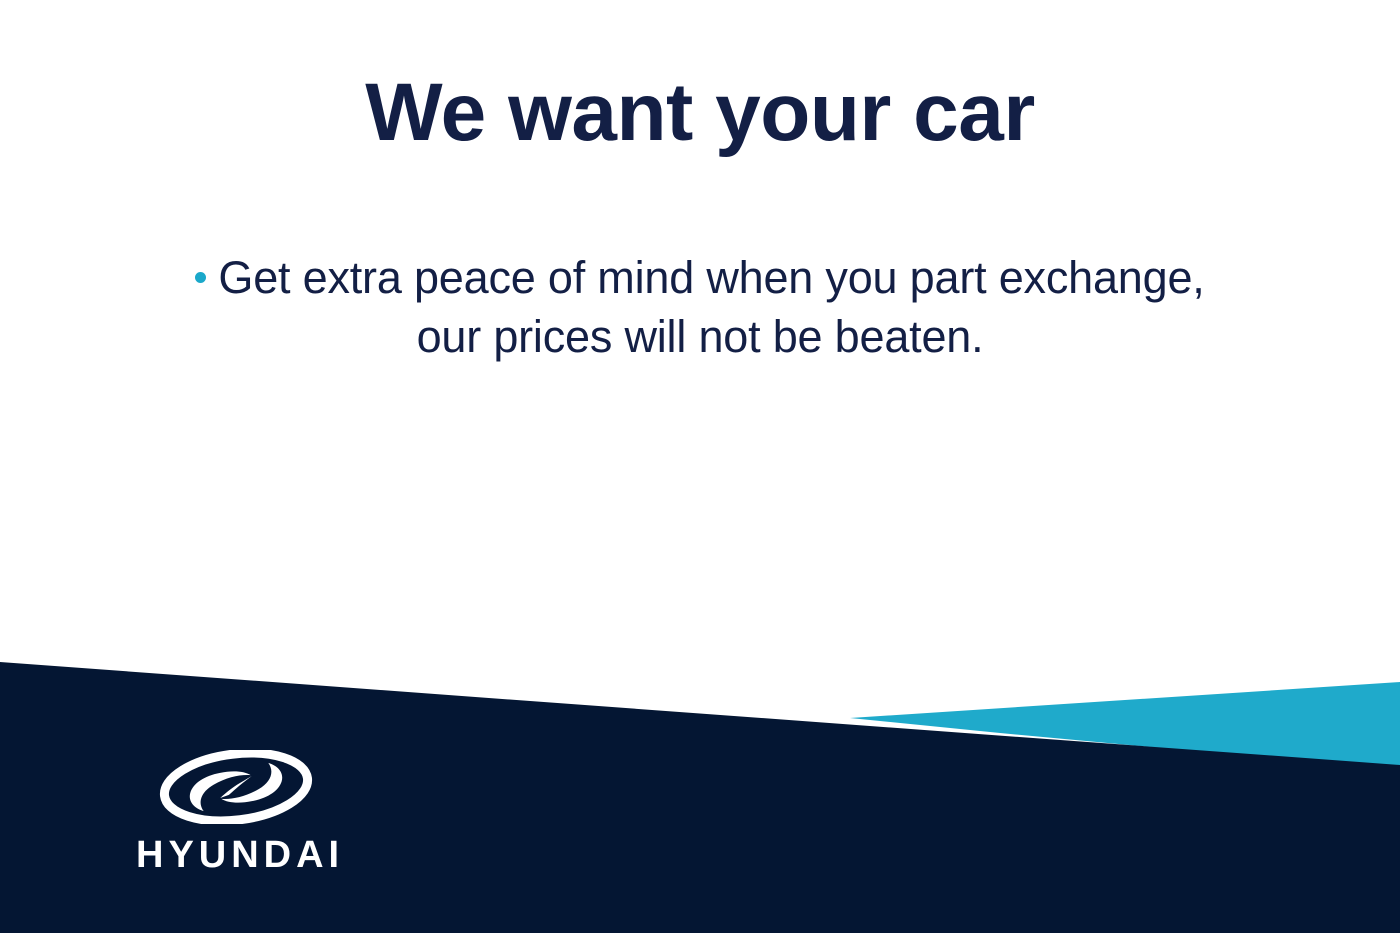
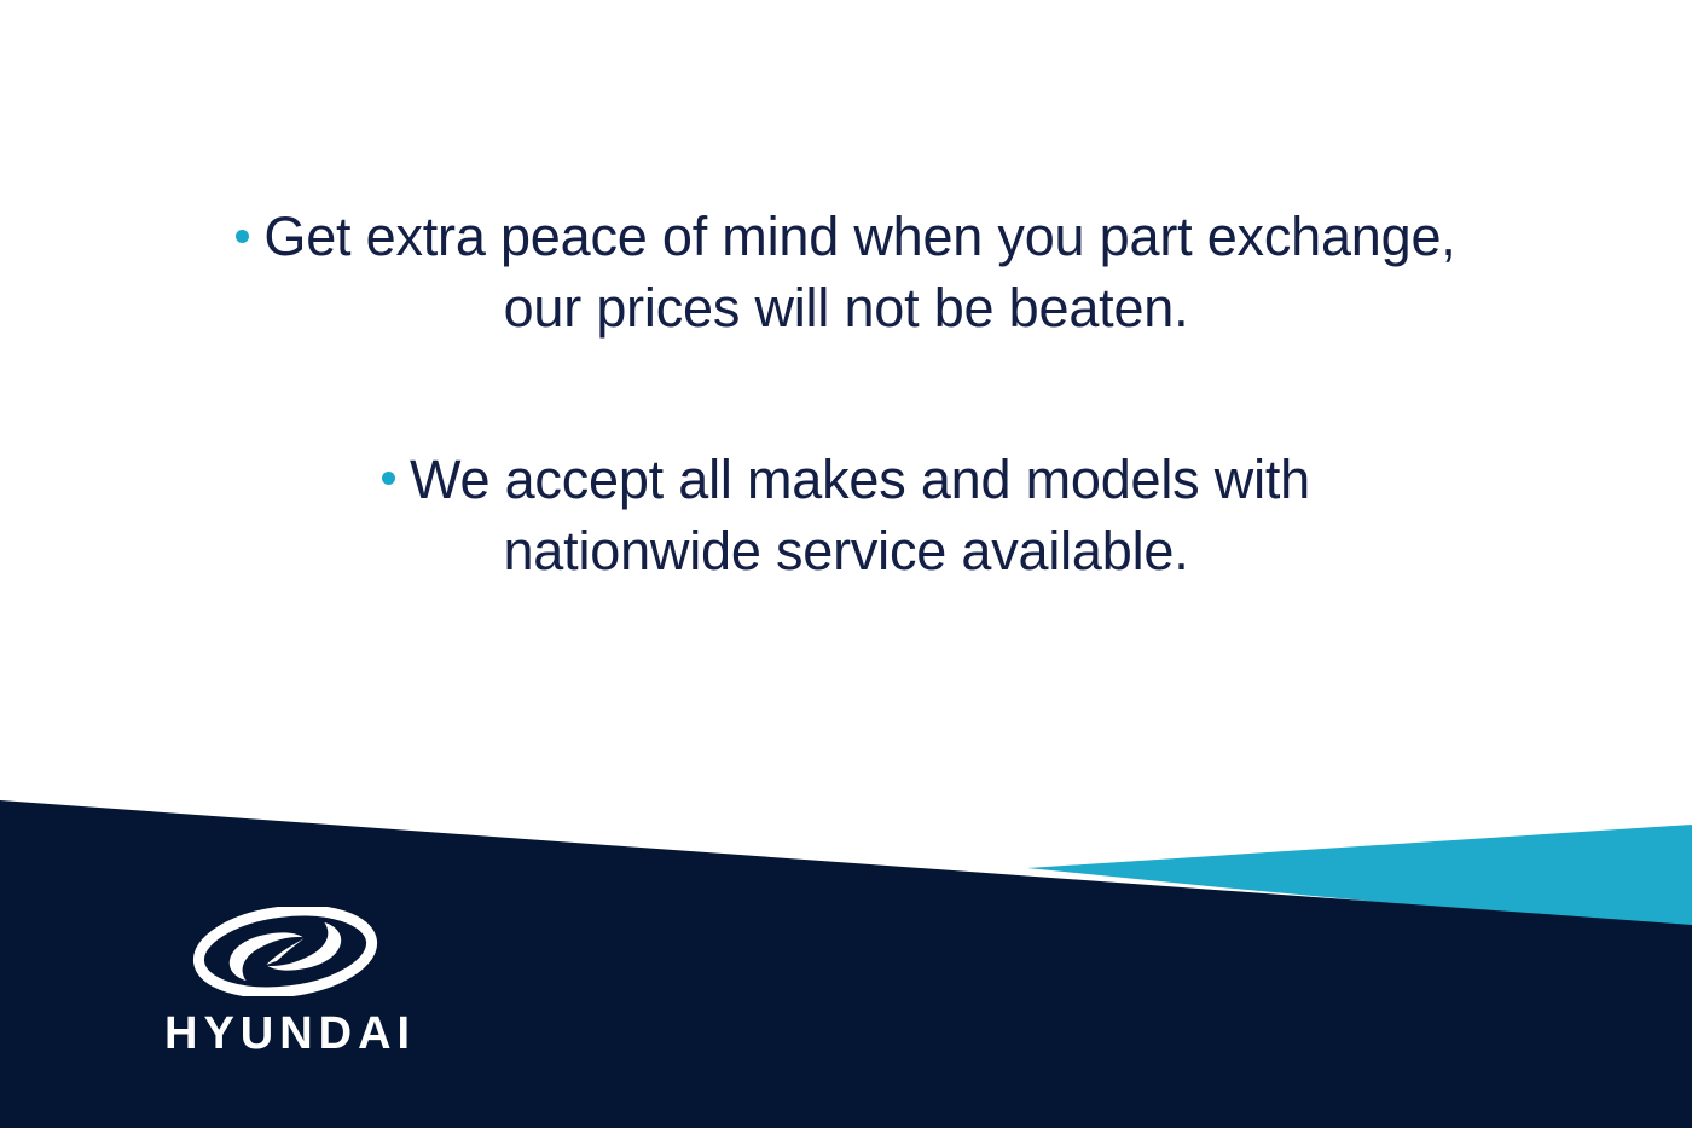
- We want your car
  Get extra peace of mind when you part exchange, our prices will not be beaten.
+ We accept all makes and models with nationwide service available.
  HYUNDAI
